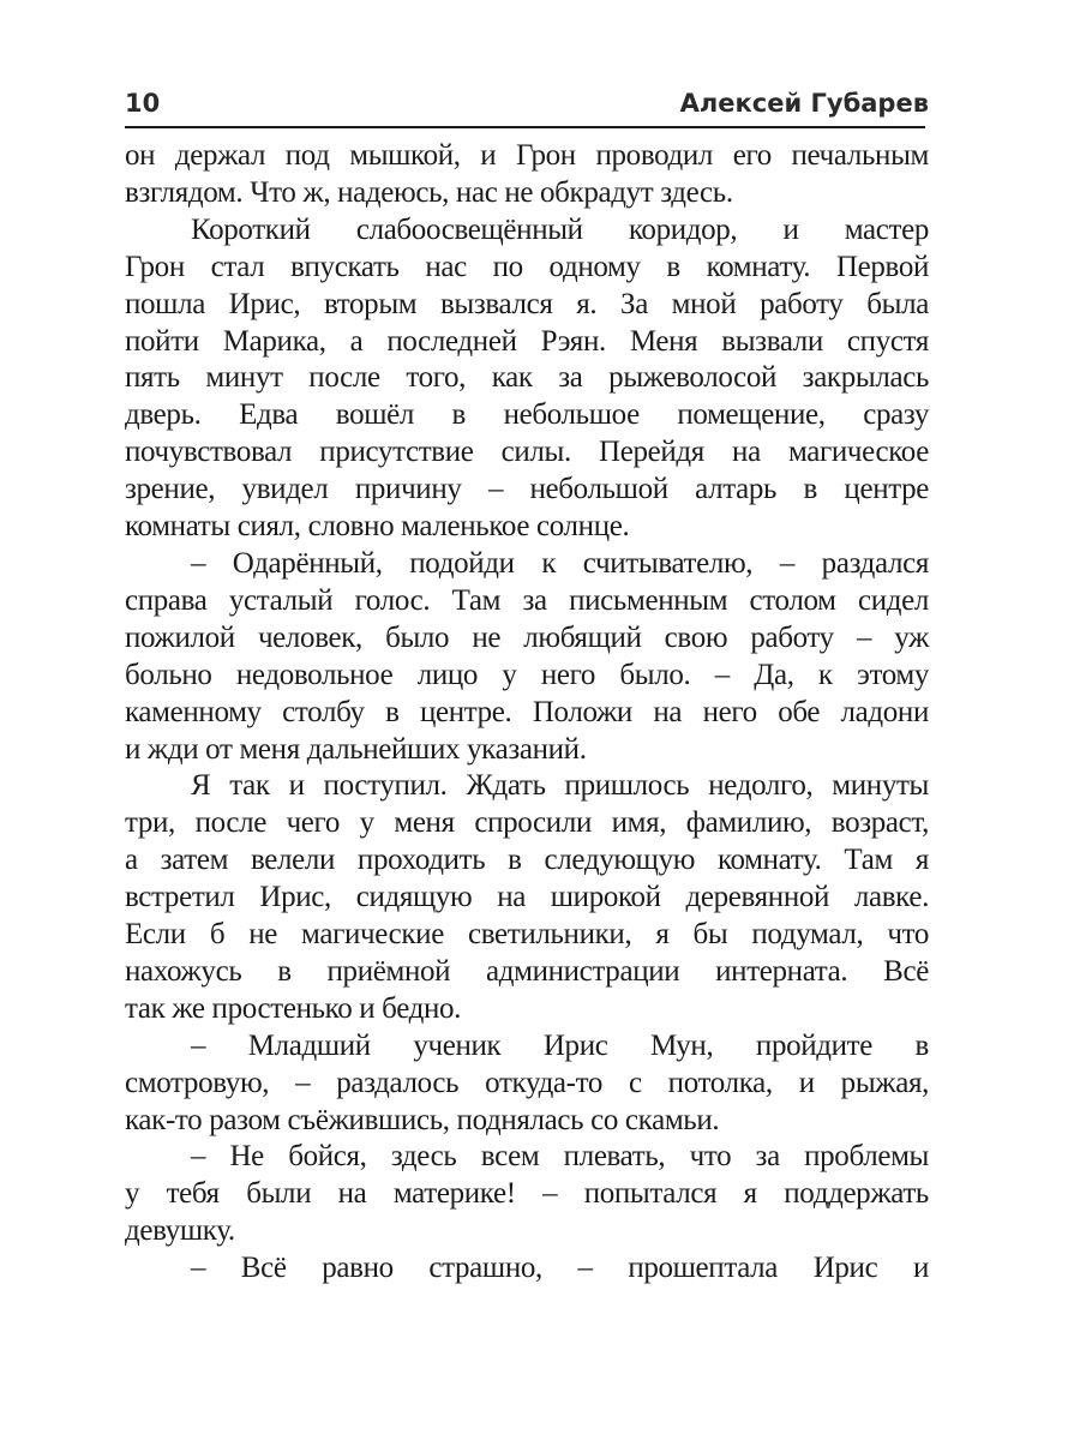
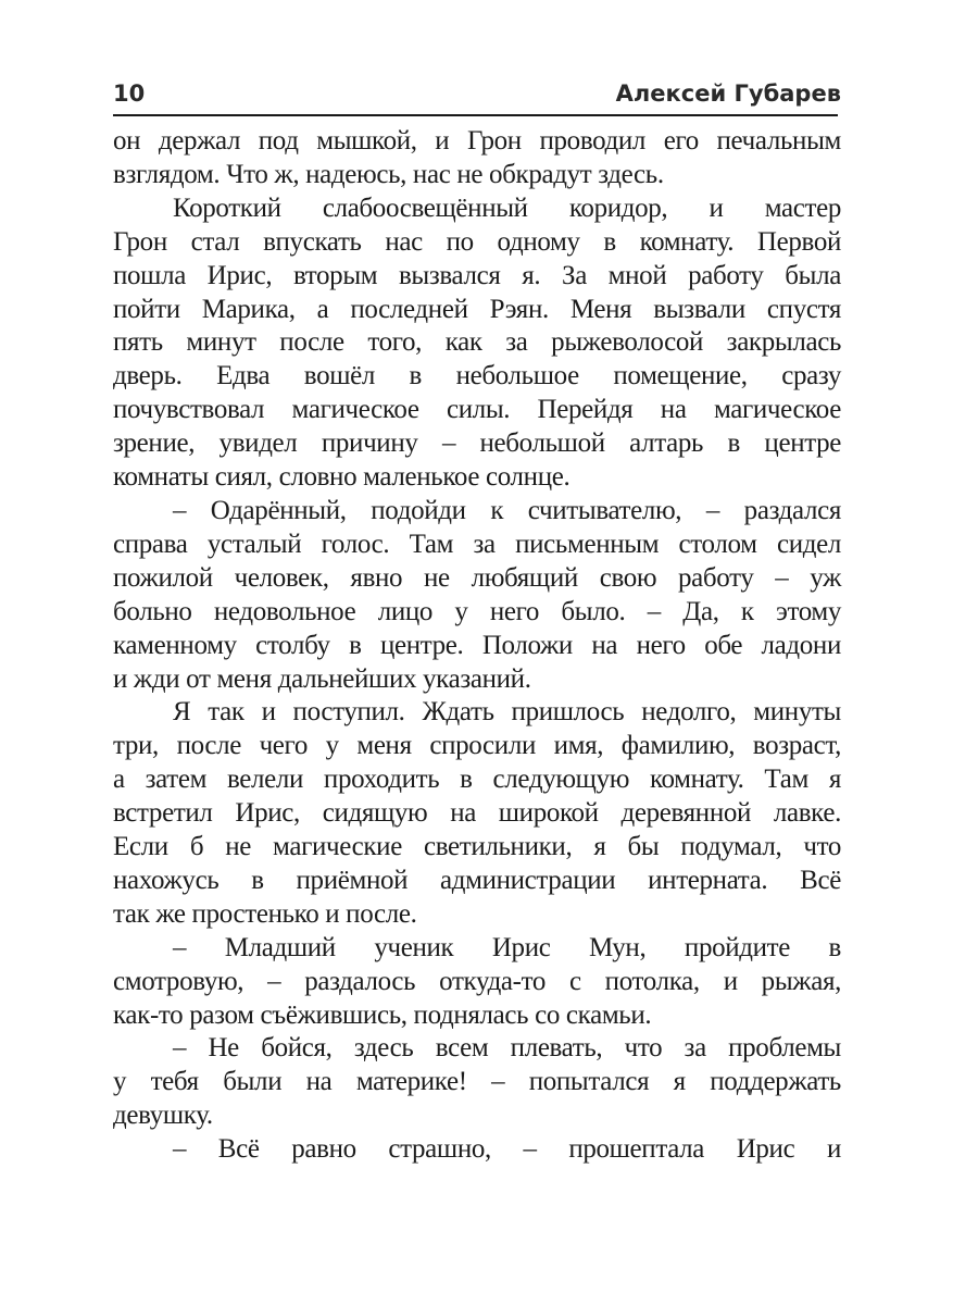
  10
  Алексей Губарев
  он держал под мышкой, и Грон проводил его печальным
  взглядом. Что ж, надеюсь, нас не обкрадут здесь.
  Короткий слабоосвещённый коридор, и мастер
  Грон стал впускать нас по одному в комнату. Первой
  пошла Ирис, вторым вызвался я. За мной работу была
  пойти Марика, а последней Рэян. Меня вызвали спустя
  пять минут после того, как за рыжеволосой закрылась
  дверь. Едва вошёл в небольшое помещение, сразу
- почувствовал присутствие силы. Перейдя на магическое
+ почувствовал магическое силы. Перейдя на магическое
  зрение, увидел причину – небольшой алтарь в центре
  комнаты сиял, словно маленькое солнце.
  – Одарённый, подойди к считывателю, – раздался
  справа усталый голос. Там за письменным столом сидел
- пожилой человек, было не любящий свою работу – уж
+ пожилой человек, явно не любящий свою работу – уж
  больно недовольное лицо у него было. – Да, к этому
  каменному столбу в центре. Положи на него обе ладони
  и жди от меня дальнейших указаний.
  Я так и поступил. Ждать пришлось недолго, минуты
  три, после чего у меня спросили имя, фамилию, возраст,
  а затем велели проходить в следующую комнату. Там я
  встретил Ирис, сидящую на широкой деревянной лавке.
  Если б не магические светильники, я бы подумал, что
  нахожусь в приёмной администрации интерната. Всё
- так же простенько и бедно.
+ так же простенько и после.
  – Младший ученик Ирис Мун, пройдите в
  смотровую, – раздалось откуда-то с потолка, и рыжая,
  как-то разом съёжившись, поднялась со скамьи.
  – Не бойся, здесь всем плевать, что за проблемы
  у тебя были на материке! – попытался я поддержать
  девушку.
  – Всё равно страшно, – прошептала Ирис и
